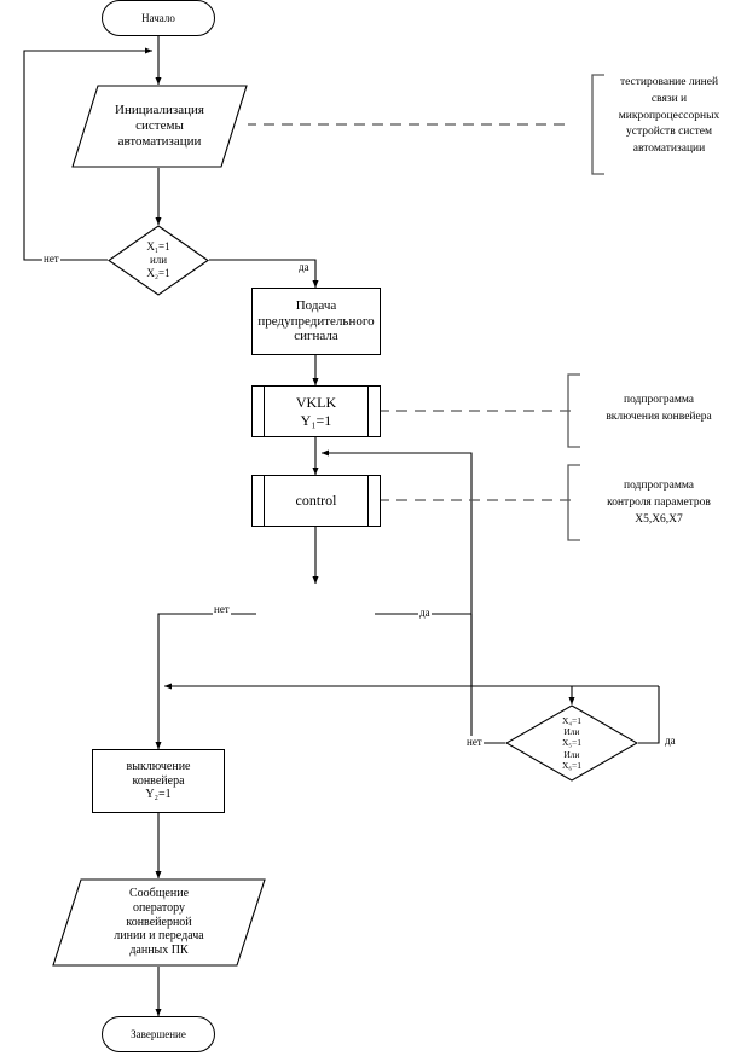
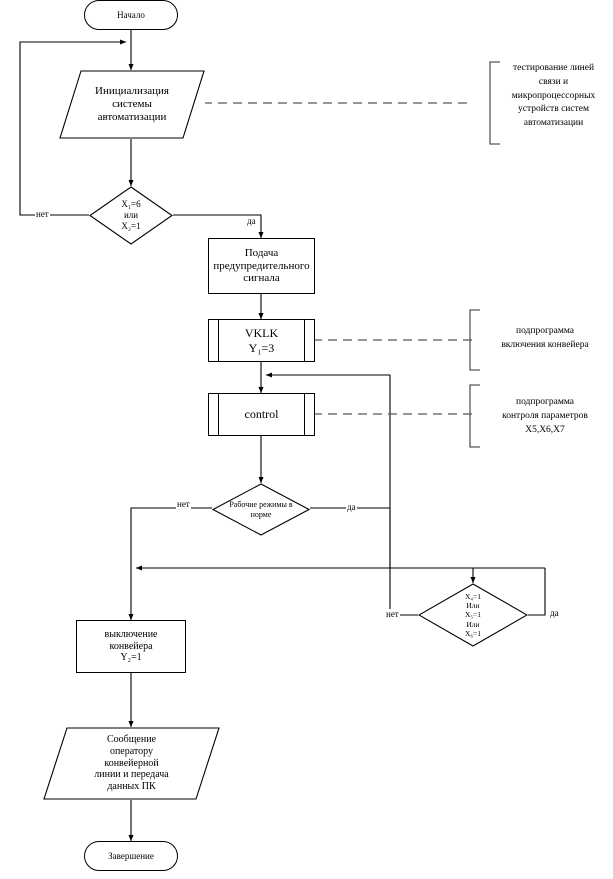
  Начало
  Инициализация
  системы
  автоматизации
- X₁=1
+ X₁=6
  или
  X₂=1
  Подача
  предупредительного
  сигнала
  VKLK
- Y₁=1
+ Y₁=3
  control
+ Рабочие режимы в
+ норме
  X₄=1
  Или
  X₅=1
  Или
  X₆=1
  выключение
  конвейера
  Y₂=1
  Сообщение
  оператору
  конвейерной
  линии и передача
  данных ПК
  Завершение
  нет
  да
  нет
  да
  нет
  да
  тестирование линей
  связи и
  микропроцессорных
  устройств систем
  автоматизации
  подпрограмма
  включения конвейера
  подпрограмма
  контроля параметров
  X5,X6,X7
